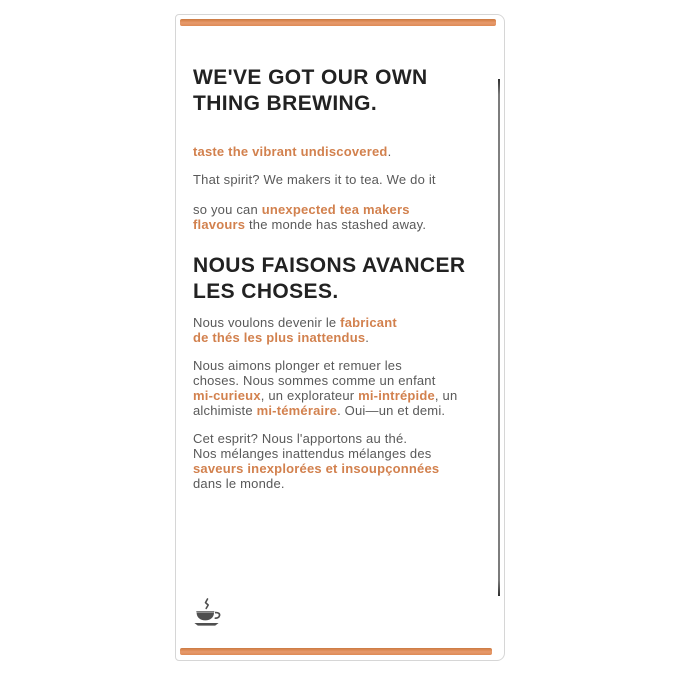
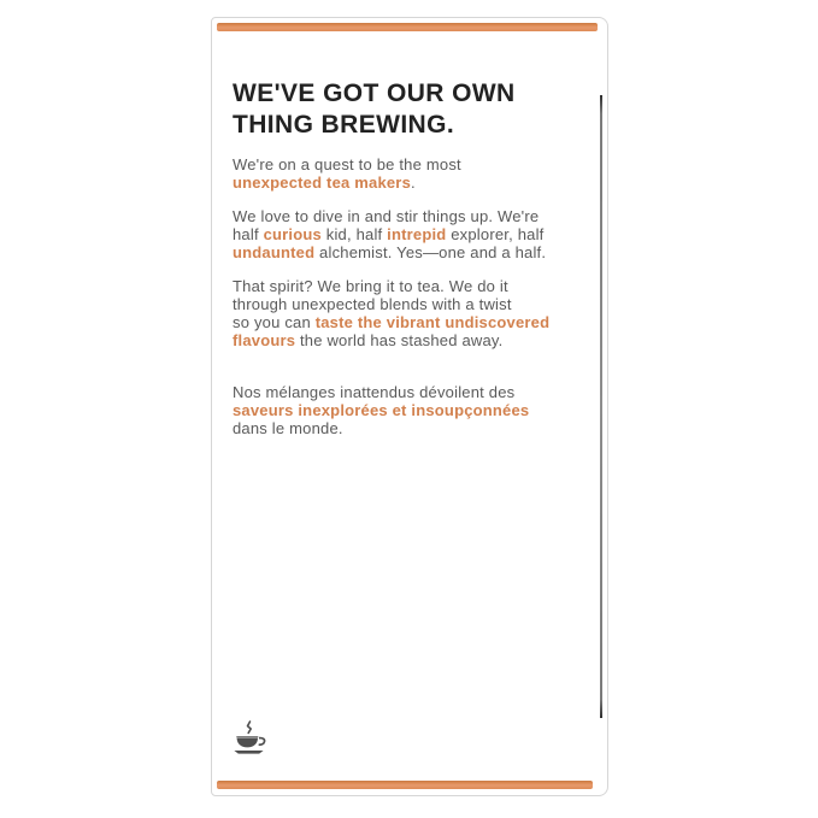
  WE'VE GOT OUR OWN
  THING BREWING.
+ We're on a quest to be the most
- taste the vibrant undiscovered.
+ unexpected tea makers.
+ We love to dive in and stir things up. We're
+ half curious kid, half intrepid explorer, half
+ undaunted alchemist. Yes—one and a half.
- That spirit? We makers it to tea. We do it
+ That spirit? We bring it to tea. We do it
+ through unexpected blends with a twist
- so you can unexpected tea makers
+ so you can taste the vibrant undiscovered
- flavours the monde has stashed away.
+ flavours the world has stashed away.
- NOUS FAISONS AVANCER
- LES CHOSES.
- Nous voulons devenir le fabricant
- de thés les plus inattendus.
- Nous aimons plonger et remuer les
- choses. Nous sommes comme un enfant
- mi-curieux, un explorateur mi-intrépide, un
- alchimiste mi-téméraire. Oui—un et demi.
- Cet esprit? Nous l'apportons au thé.
- Nos mélanges inattendus mélanges des
+ Nos mélanges inattendus dévoilent des
  saveurs inexplorées et insoupçonnées
  dans le monde.
